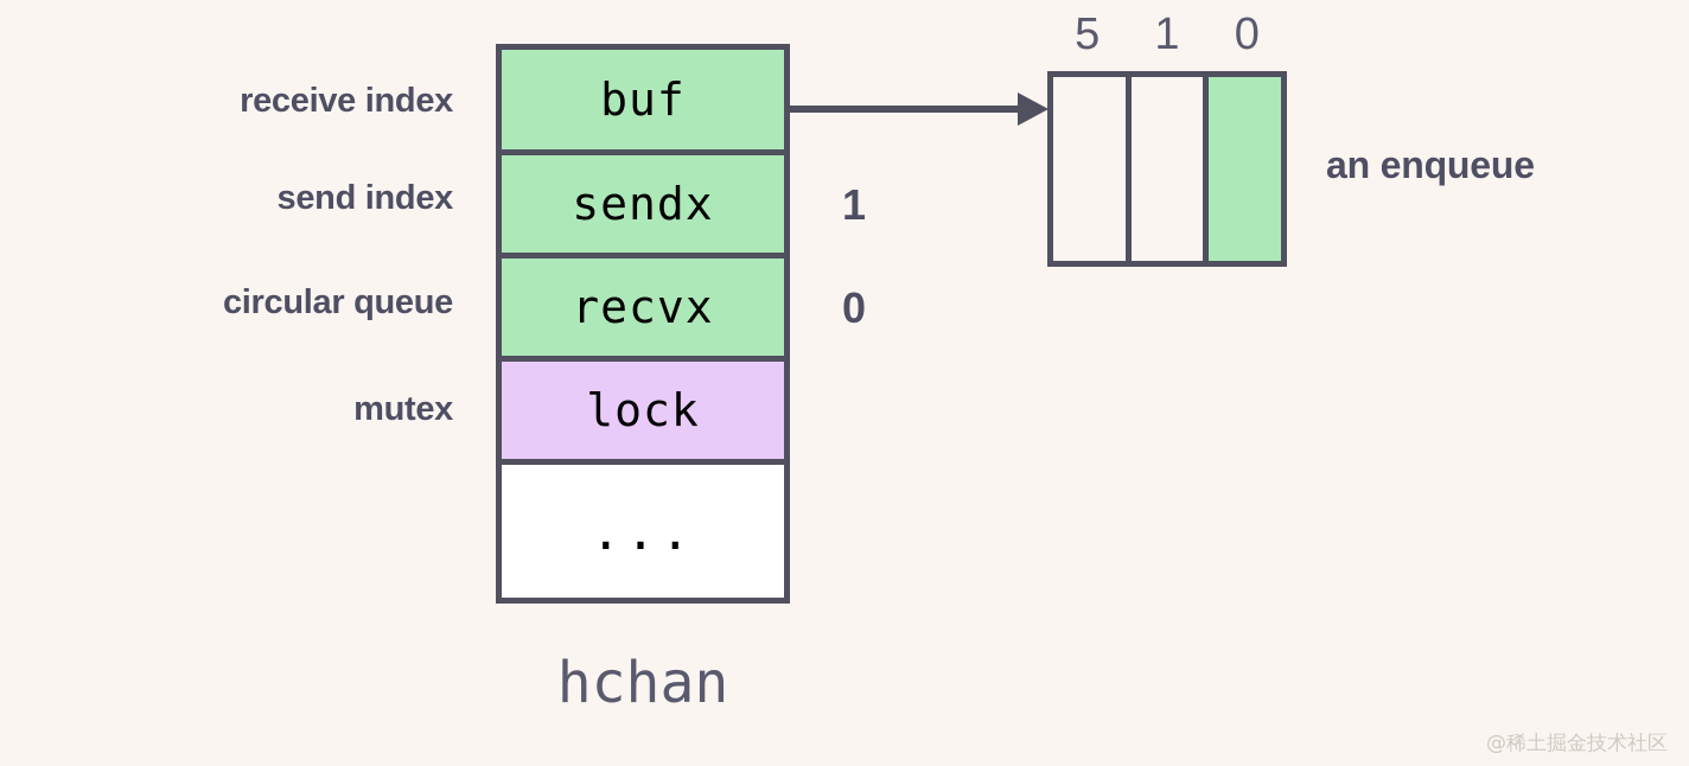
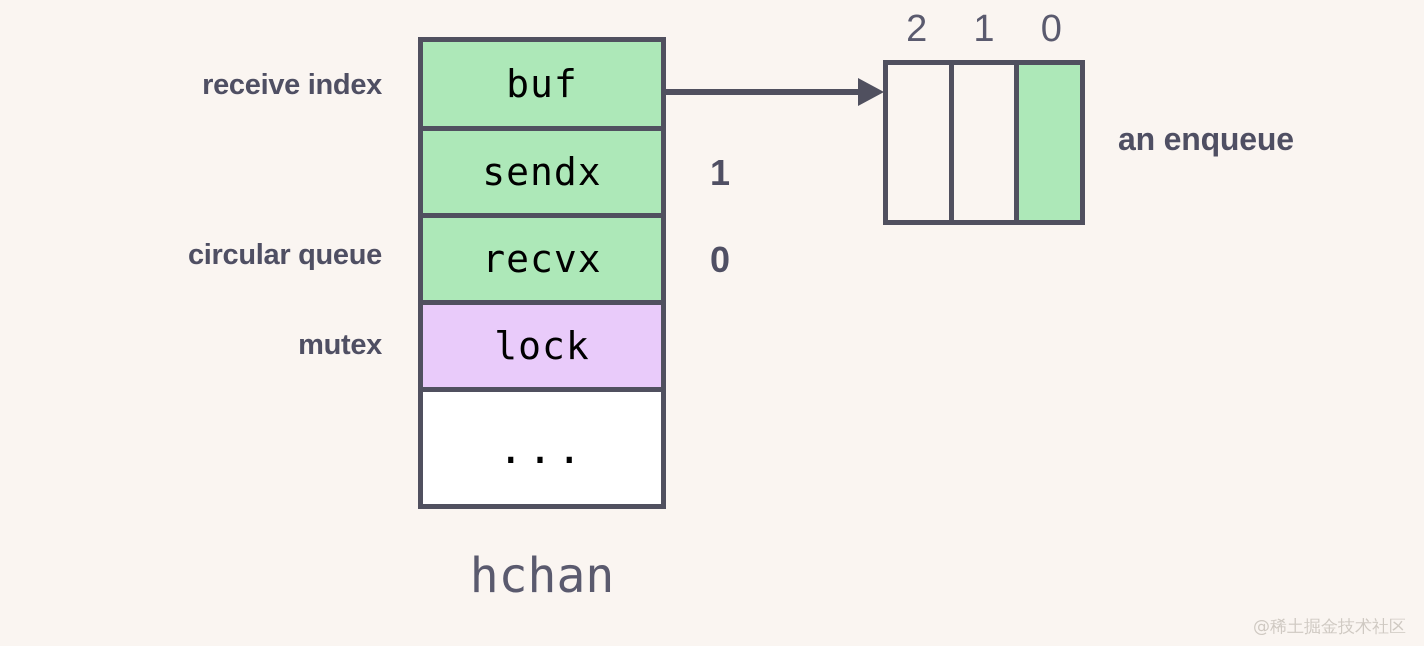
  receive index
- send index
  circular queue
  mutex
  buf
  sendx
  recvx
  lock
  ...
  1
  0
- 5
+ 2
  1
  0
  an enqueue
  hchan
  @稀土掘金技术社区
